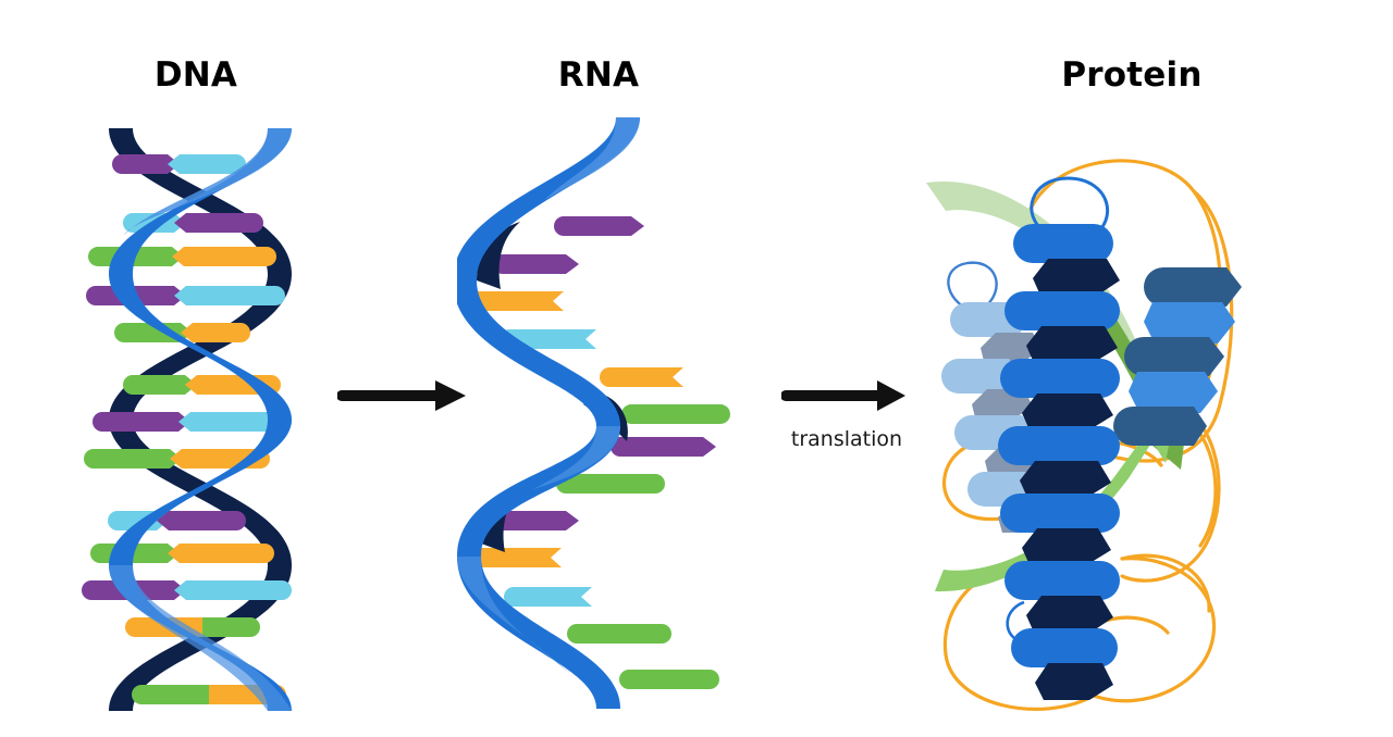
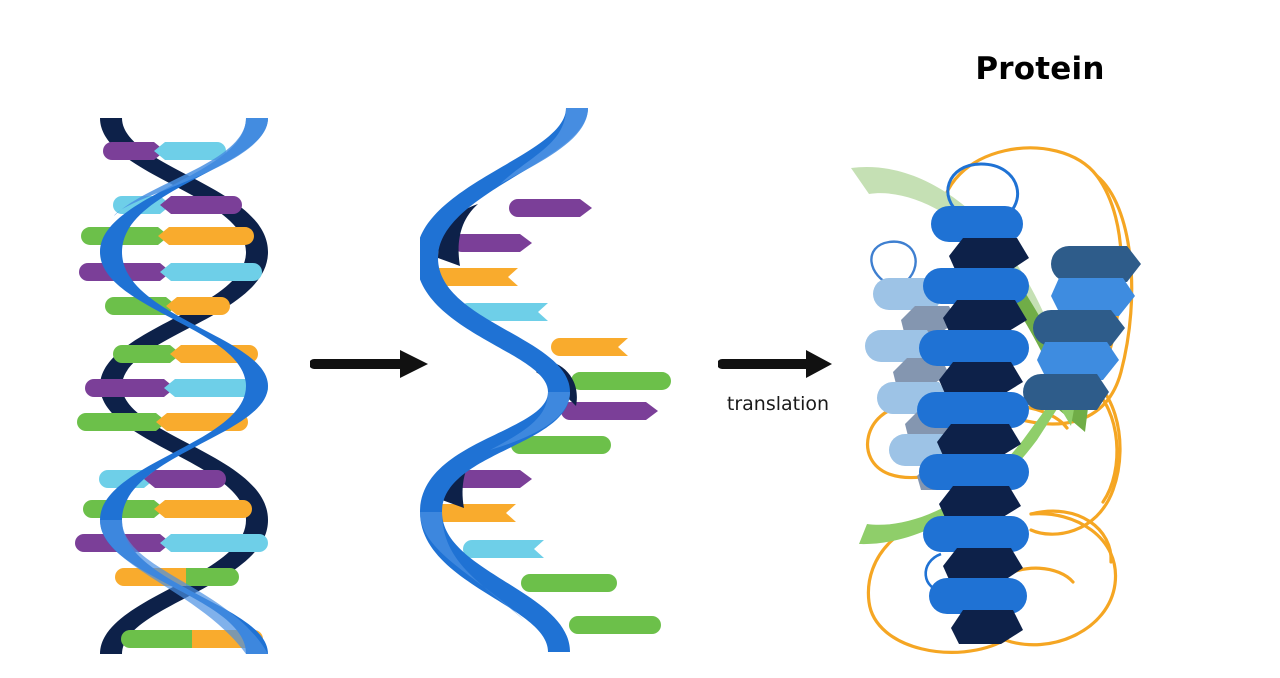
- DNA
- RNA
  Protein
  translation
